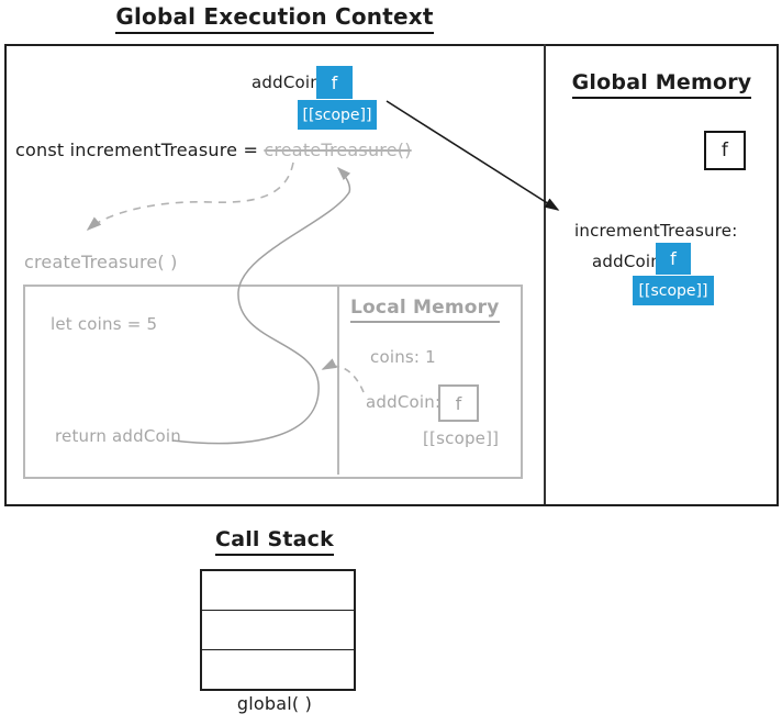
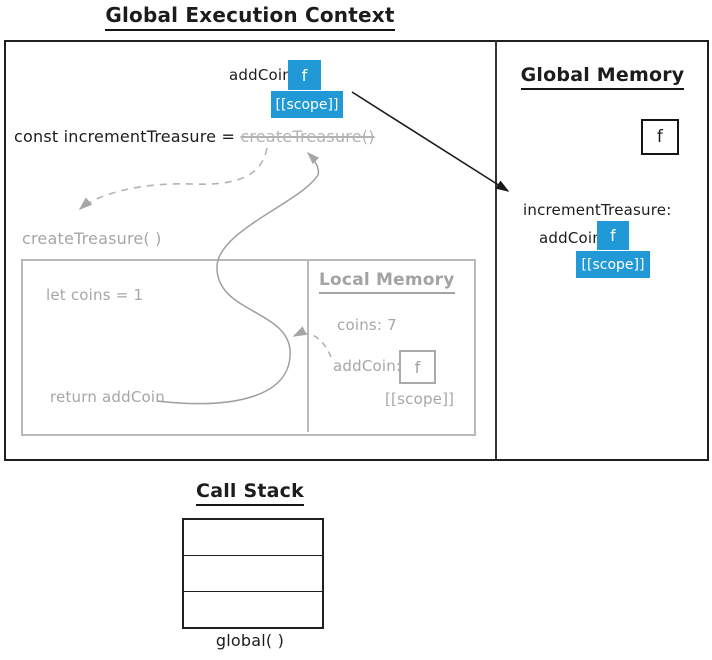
  Global Execution Context
  addCoi
  f
  [[scope]]
  const incrementTreasure = createTreasure()
  createTreasure( )
- let coins = 5
+ let coins = 1
  return addCoin
  Local Memory
- coins: 1
+ coins: 7
  addCoin
  f
  [[scope]]
  Global Memory
  f
  incrementTreasure:
  addCoi
  f
  [[scope]]
  Call Stack
  global( )
